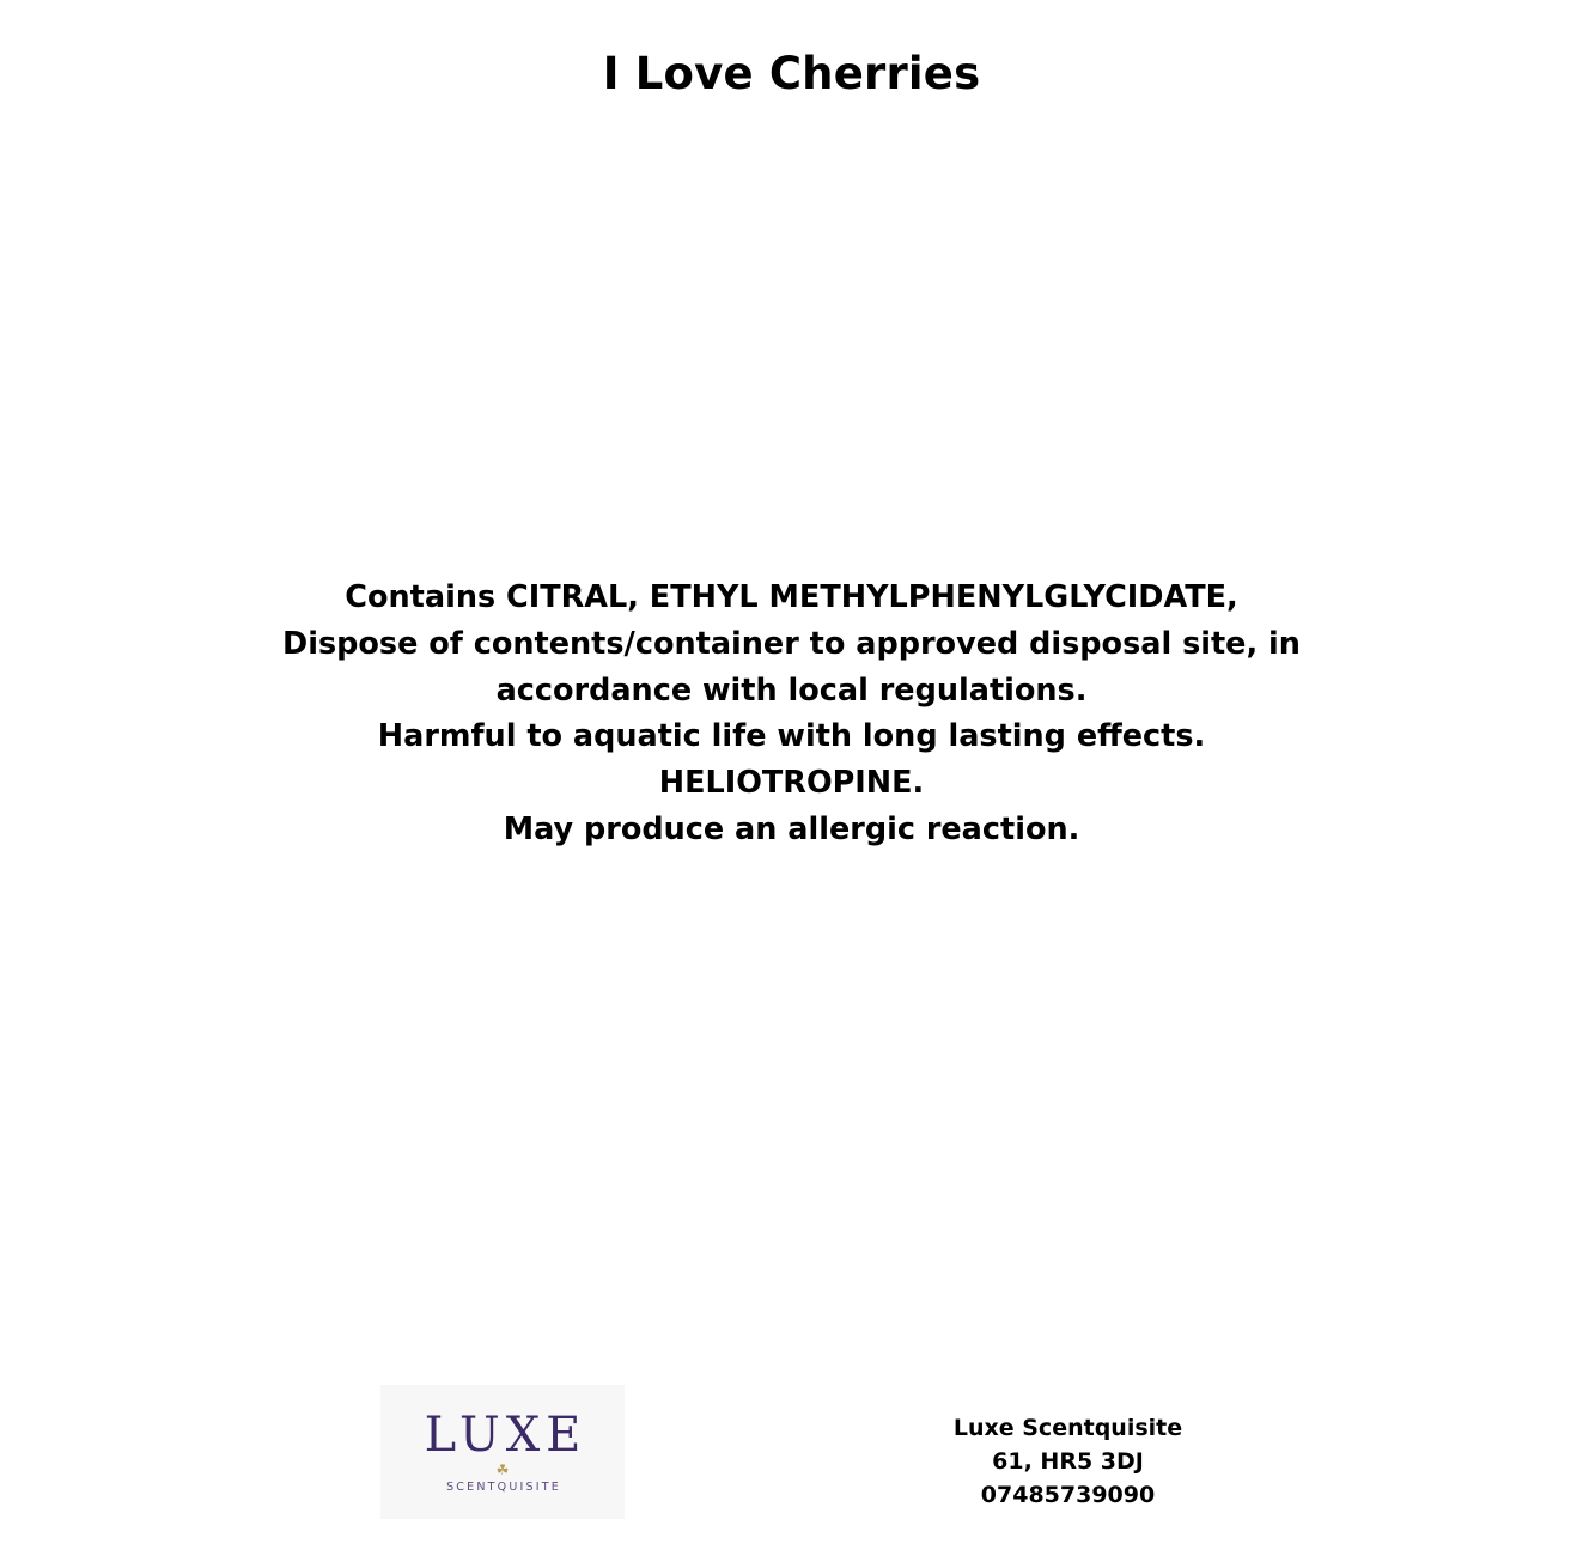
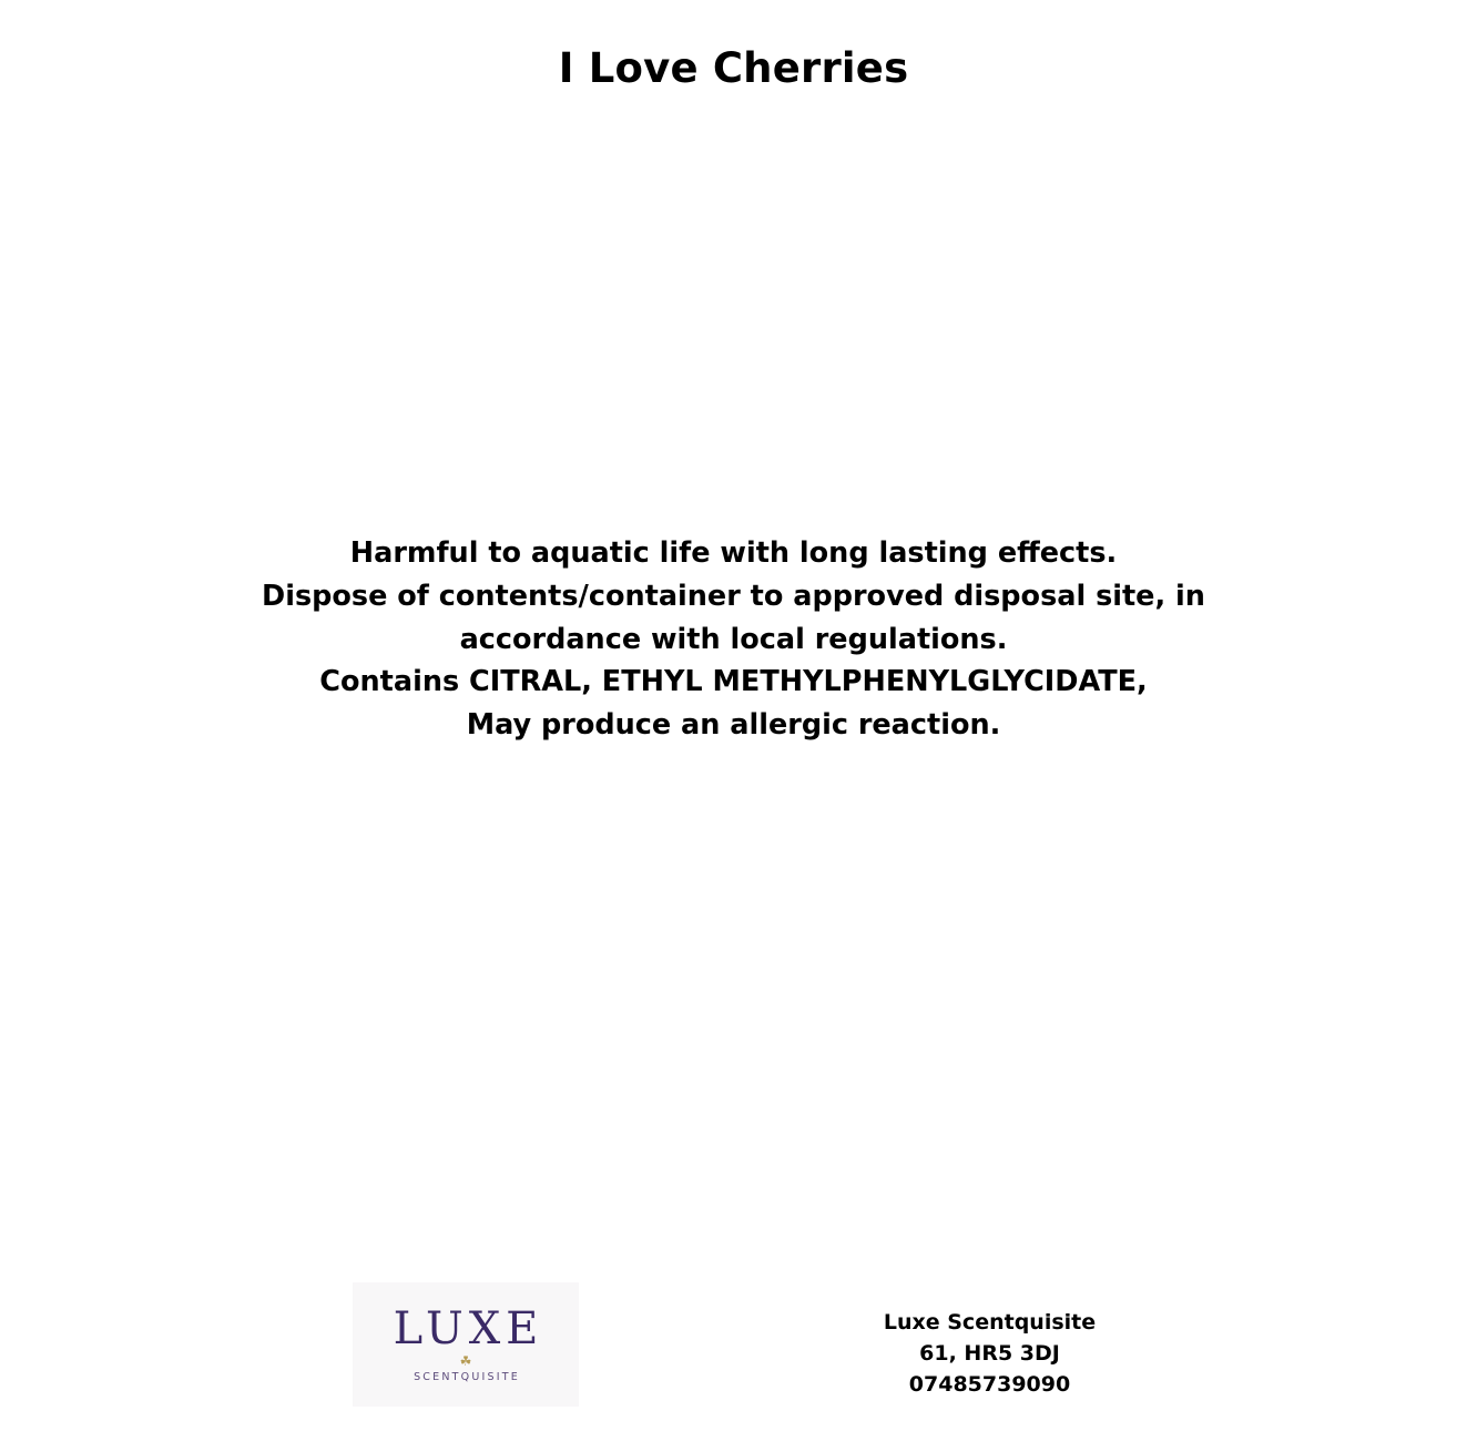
  I Love Cherries
- Contains CITRAL, ETHYL METHYLPHENYLGLYCIDATE,
+ Harmful to aquatic life with long lasting effects.
  Dispose of contents/container to approved disposal site, in
  accordance with local regulations.
- Harmful to aquatic life with long lasting effects.
+ Contains CITRAL, ETHYL METHYLPHENYLGLYCIDATE,
- HELIOTROPINE.
  May produce an allergic reaction.
  LUXE
  ☘
  SCENTQUISITE
  Luxe Scentquisite
  61, HR5 3DJ
  07485739090
